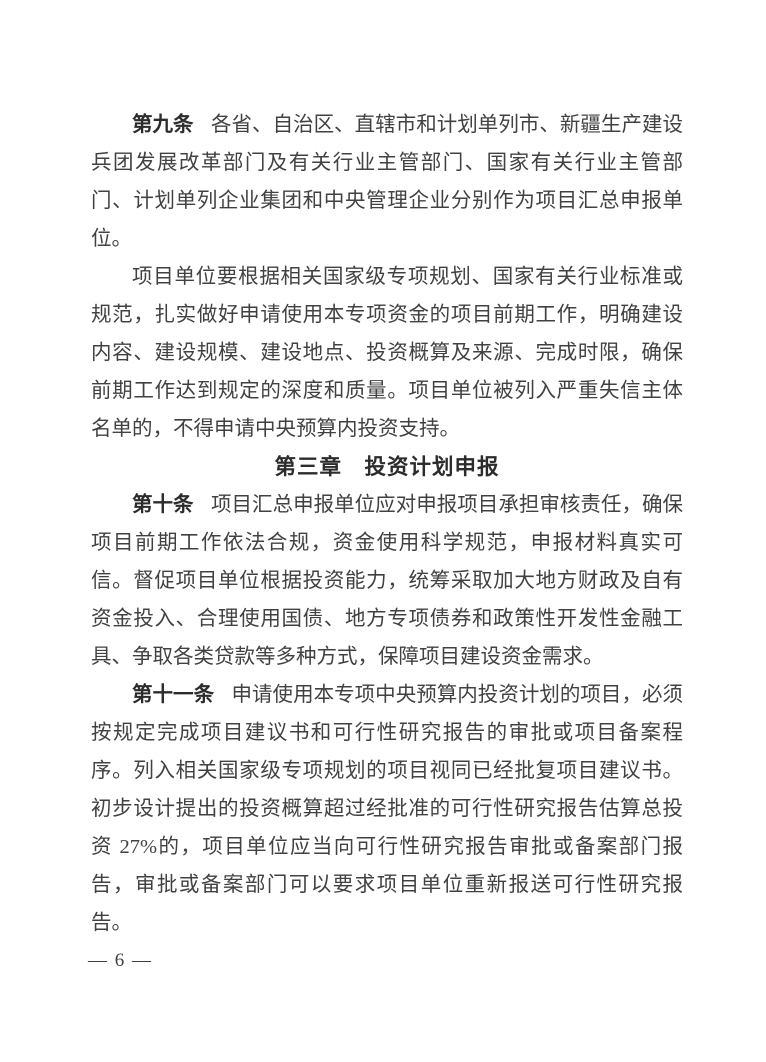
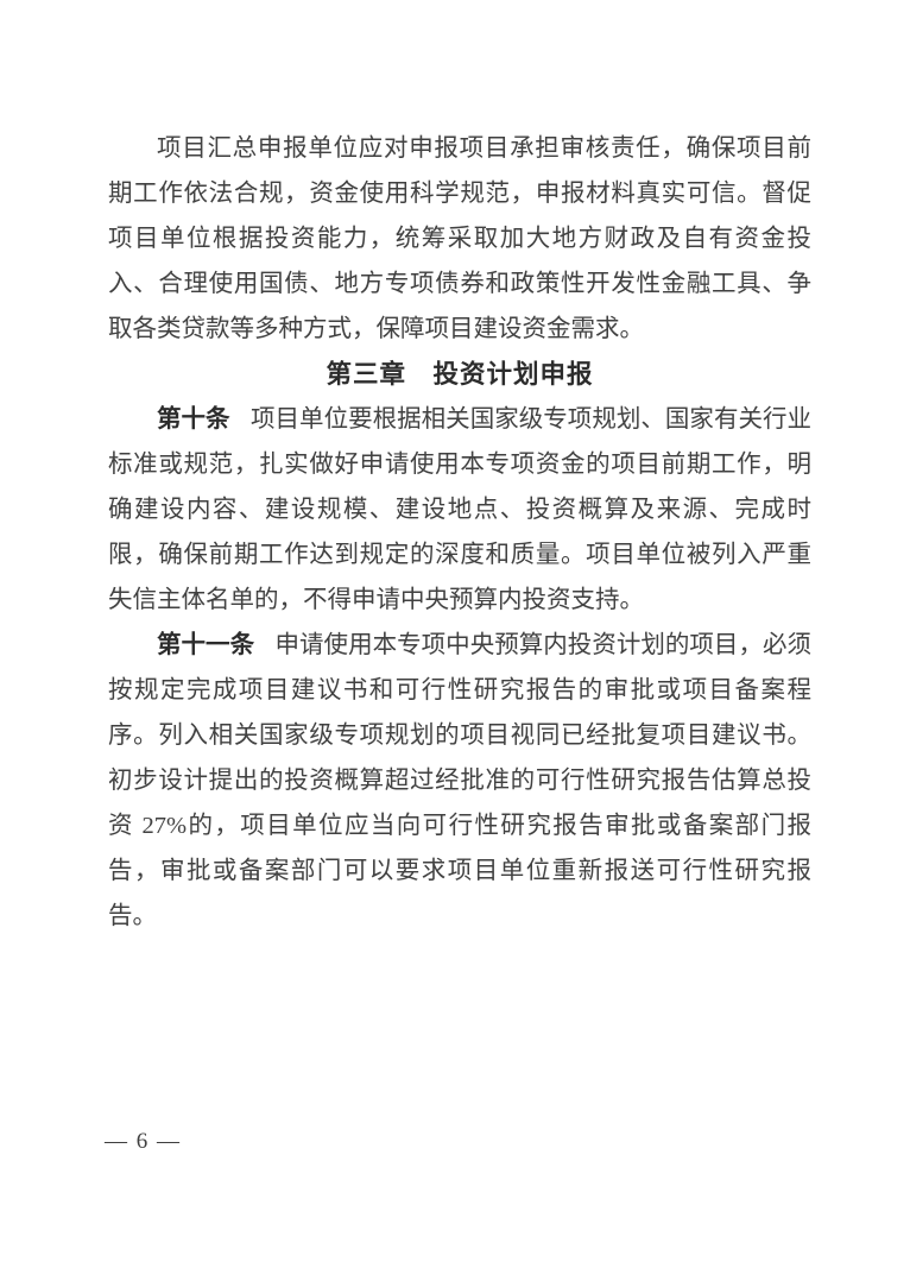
- 第九条 各省、自治区、直辖市和计划单列市、新疆生产建设兵团发展改革部门及有关行业主管部门、国家有关行业主管部门、计划单列企业集团和中央管理企业分别作为项目汇总申报单位。
- 项目单位要根据相关国家级专项规划、国家有关行业标准或规范，扎实做好申请使用本专项资金的项目前期工作，明确建设内容、建设规模、建设地点、投资概算及来源、完成时限，确保前期工作达到规定的深度和质量。项目单位被列入严重失信主体名单的，不得申请中央预算内投资支持。
+ 项目汇总申报单位应对申报项目承担审核责任，确保项目前期工作依法合规，资金使用科学规范，申报材料真实可信。督促项目单位根据投资能力，统筹采取加大地方财政及自有资金投入、合理使用国债、地方专项债券和政策性开发性金融工具、争取各类贷款等多种方式，保障项目建设资金需求。
  第三章 投资计划申报
- 第十条 项目汇总申报单位应对申报项目承担审核责任，确保项目前期工作依法合规，资金使用科学规范，申报材料真实可信。督促项目单位根据投资能力，统筹采取加大地方财政及自有资金投入、合理使用国债、地方专项债券和政策性开发性金融工具、争取各类贷款等多种方式，保障项目建设资金需求。
+ 第十条 项目单位要根据相关国家级专项规划、国家有关行业标准或规范，扎实做好申请使用本专项资金的项目前期工作，明确建设内容、建设规模、建设地点、投资概算及来源、完成时限，确保前期工作达到规定的深度和质量。项目单位被列入严重失信主体名单的，不得申请中央预算内投资支持。
  第十一条 申请使用本专项中央预算内投资计划的项目，必须按规定完成项目建议书和可行性研究报告的审批或项目备案程序。列入相关国家级专项规划的项目视同已经批复项目建议书。初步设计提出的投资概算超过经批准的可行性研究报告估算总投资 27%的，项目单位应当向可行性研究报告审批或备案部门报告，审批或备案部门可以要求项目单位重新报送可行性研究报告。
  — 6 —
